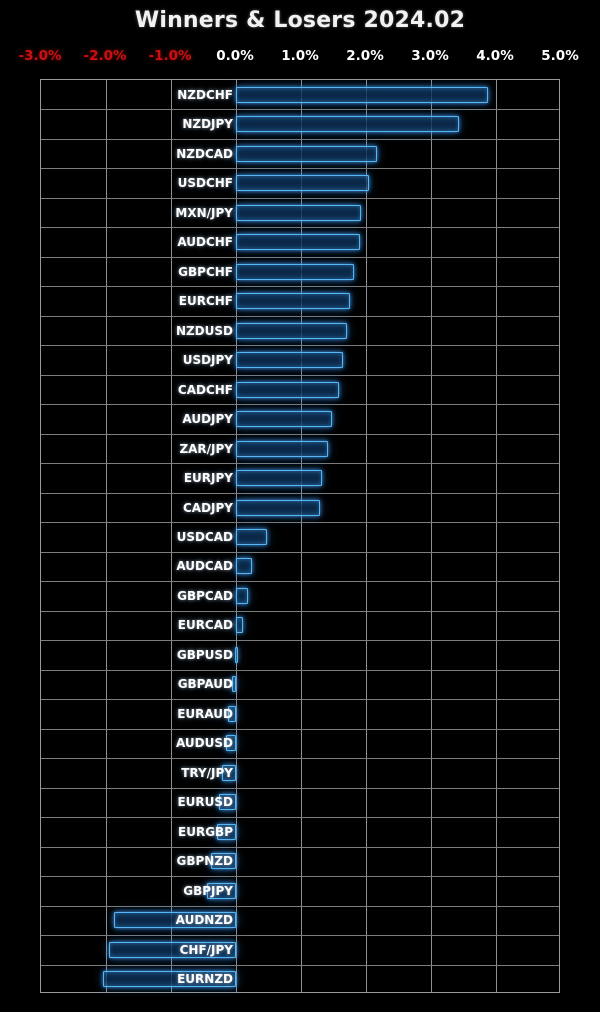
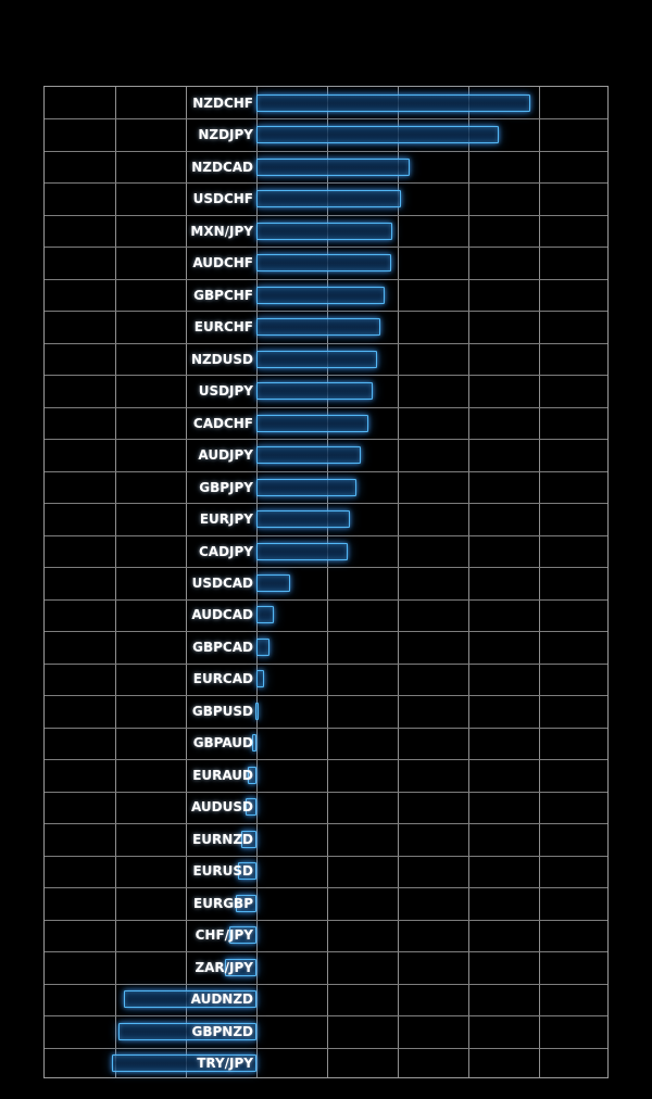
- Winners & Losers 2024.02
- -3.0%
- -2.0%
- -1.0%
- 0.0%
- 1.0%
- 2.0%
- 3.0%
- 4.0%
- 5.0%
  NZDCHF
  NZDJPY
  NZDCAD
  USDCHF
  MXN/JPY
  AUDCHF
  GBPCHF
  EURCHF
  NZDUSD
  USDJPY
  CADCHF
  AUDJPY
- ZAR/JPY
+ GBPJPY
  EURJPY
  CADJPY
  USDCAD
  AUDCAD
  GBPCAD
  EURCAD
  GBPUSD
  GBPAUD
  EURAUD
  AUDUSD
- TRY/JPY
+ EURNZD
  EURUSD
  EURGBP
- GBPNZD
+ CHF/JPY
- GBPJPY
+ ZAR/JPY
  AUDNZD
- CHF/JPY
+ GBPNZD
- EURNZD
+ TRY/JPY
